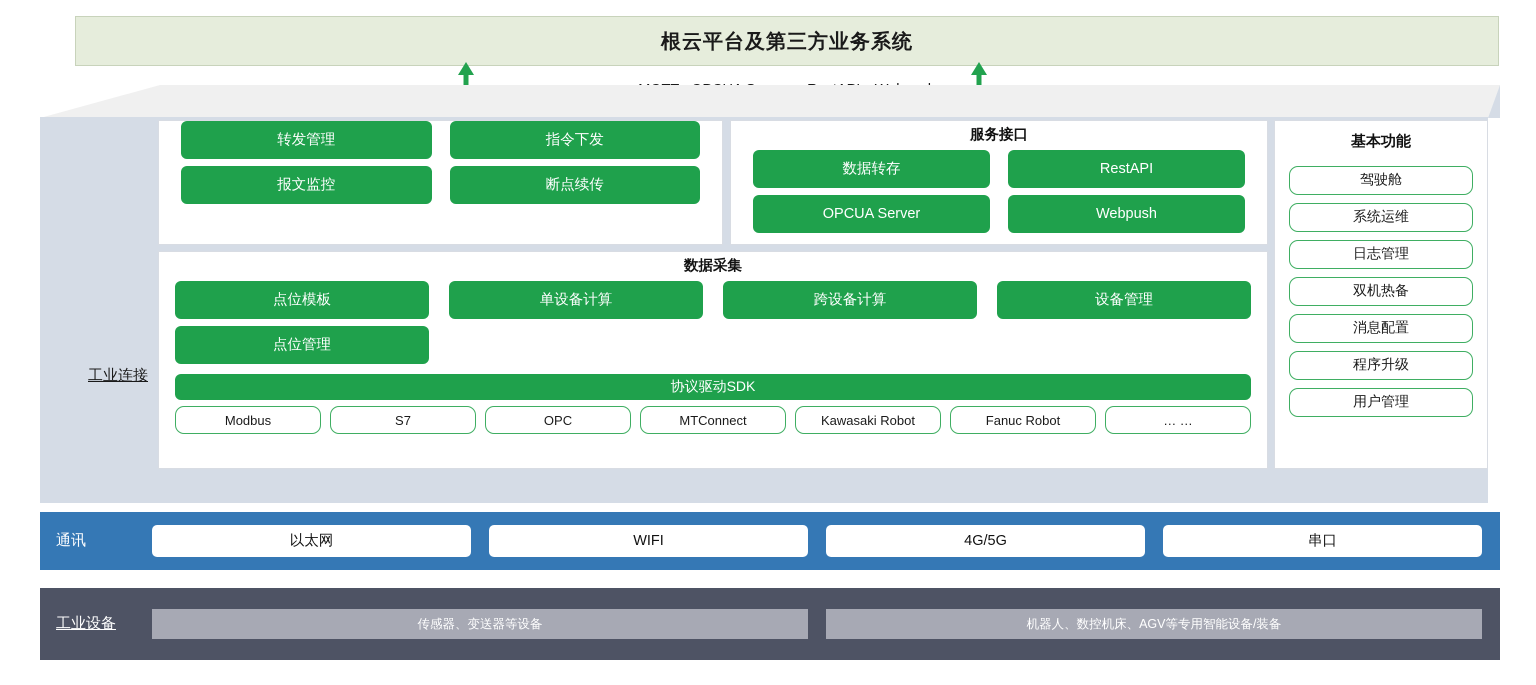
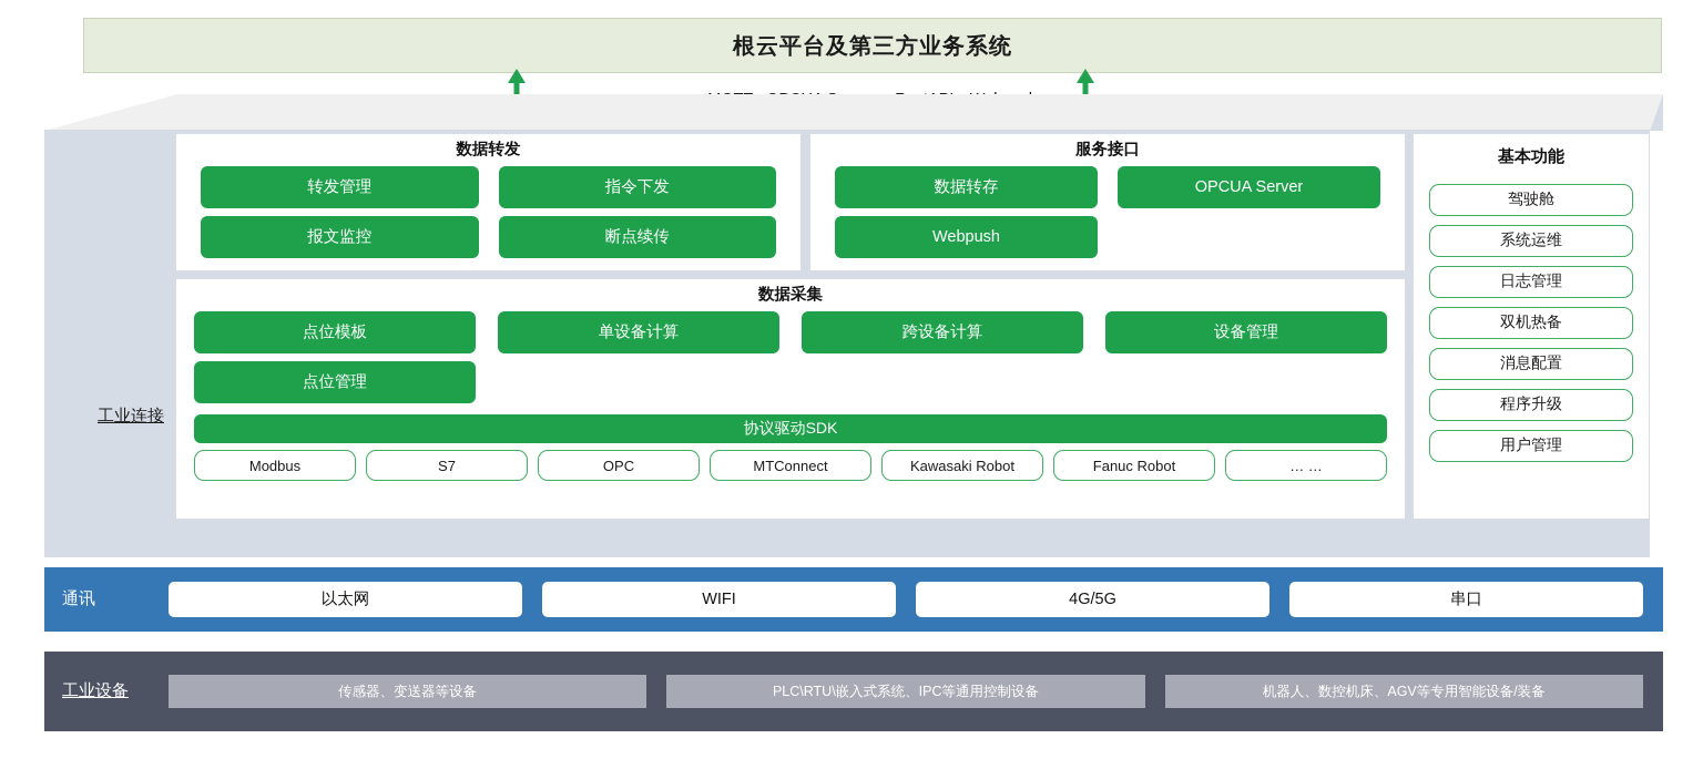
  根云平台及第三方业务系统
  工业连接
+ 数据转发
  转发管理
  指令下发
  报文监控
  断点续传
  服务接口
  数据转存
- RestAPI
  OPCUA Server
  Webpush
  数据采集
  点位模板
  单设备计算
  跨设备计算
  设备管理
  点位管理
  协议驱动SDK
  Modbus
  S7
  OPC
  MTConnect
  Kawasaki Robot
  Fanuc Robot
  … …
  基本功能
  驾驶舱
  系统运维
  日志管理
  双机热备
  消息配置
  程序升级
  用户管理
  通讯
  以太网
  WIFI
  4G/5G
  串口
  工业设备
  传感器、变送器等设备
+ PLC\RTU\嵌入式系统、IPC等通用控制设备
  机器人、数控机床、AGV等专用智能设备/装备
